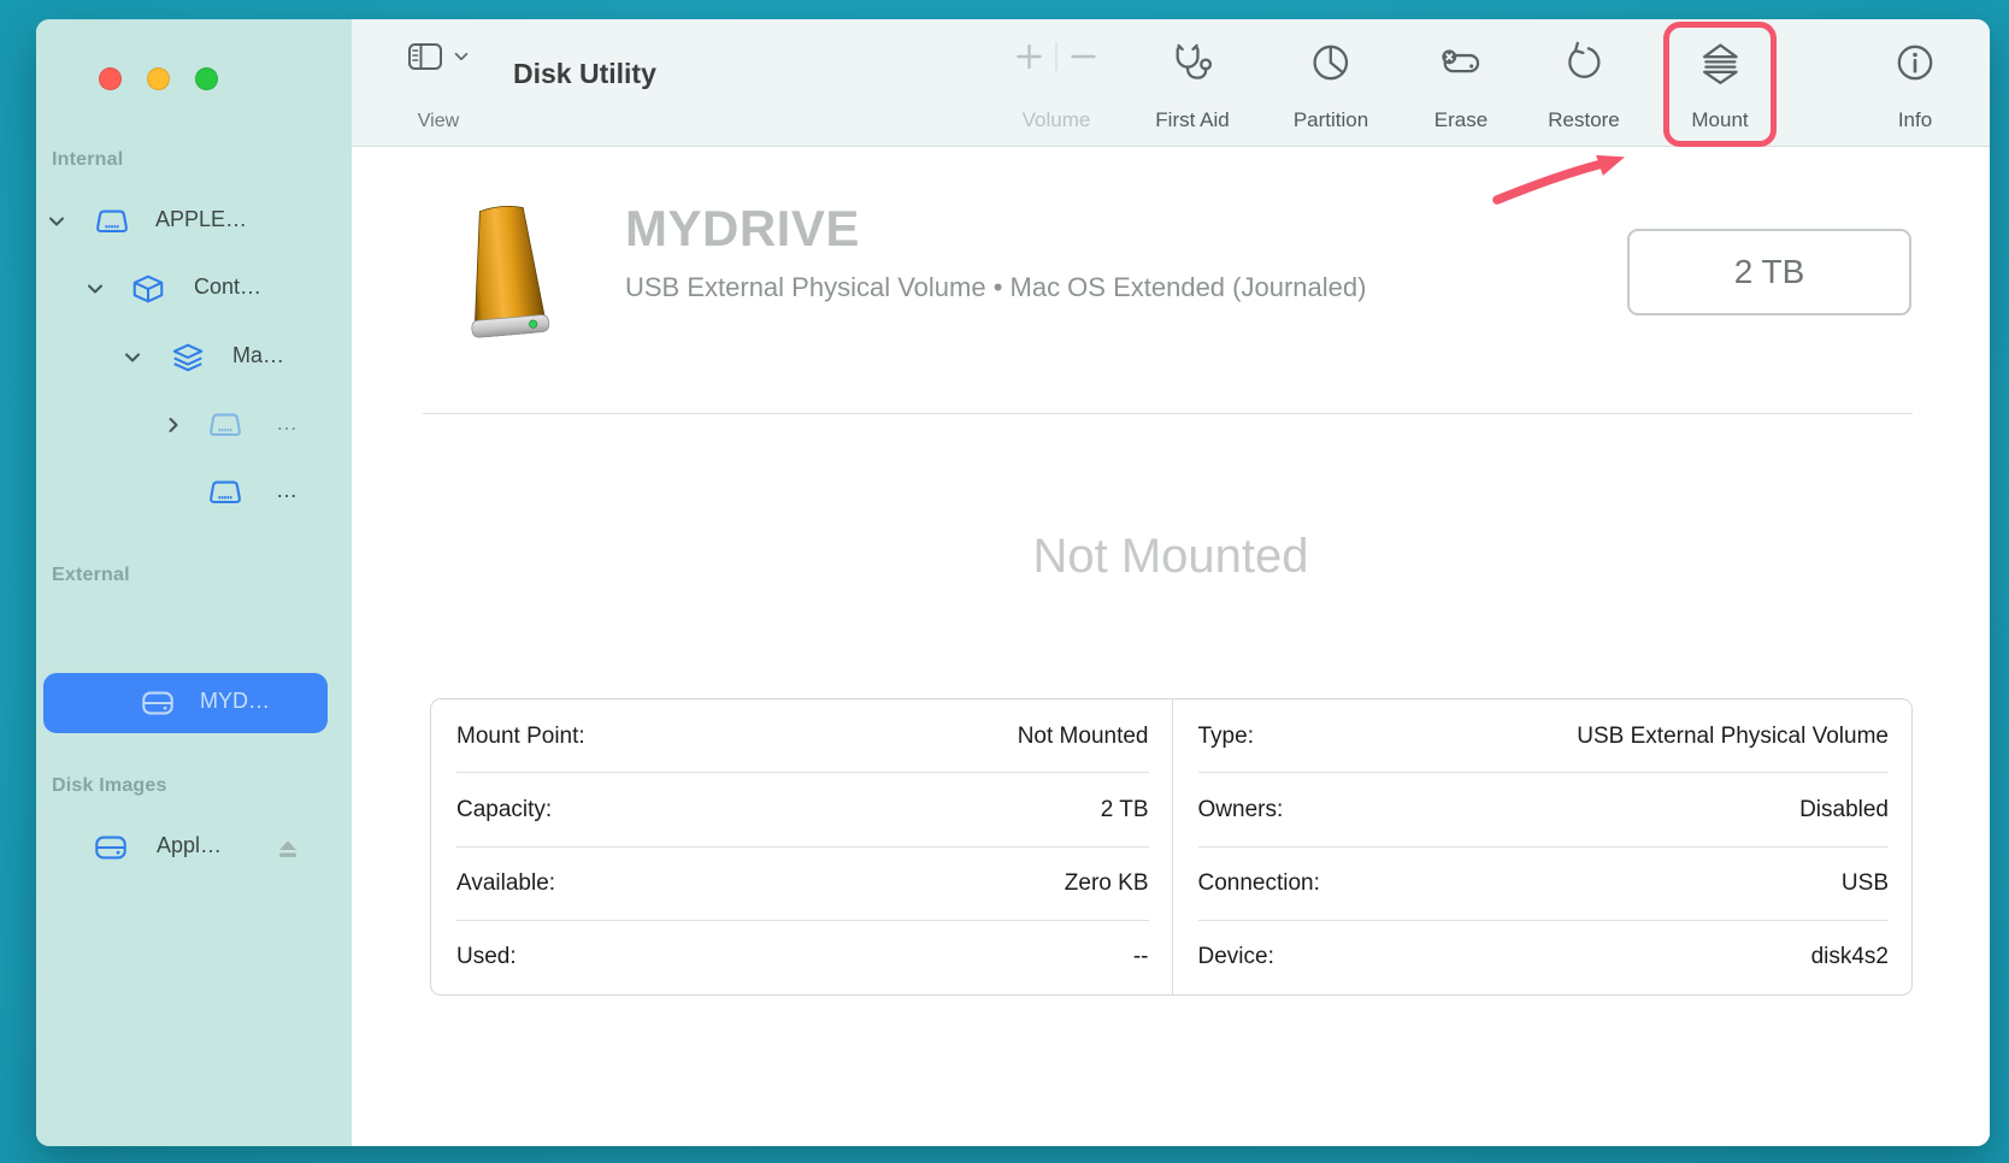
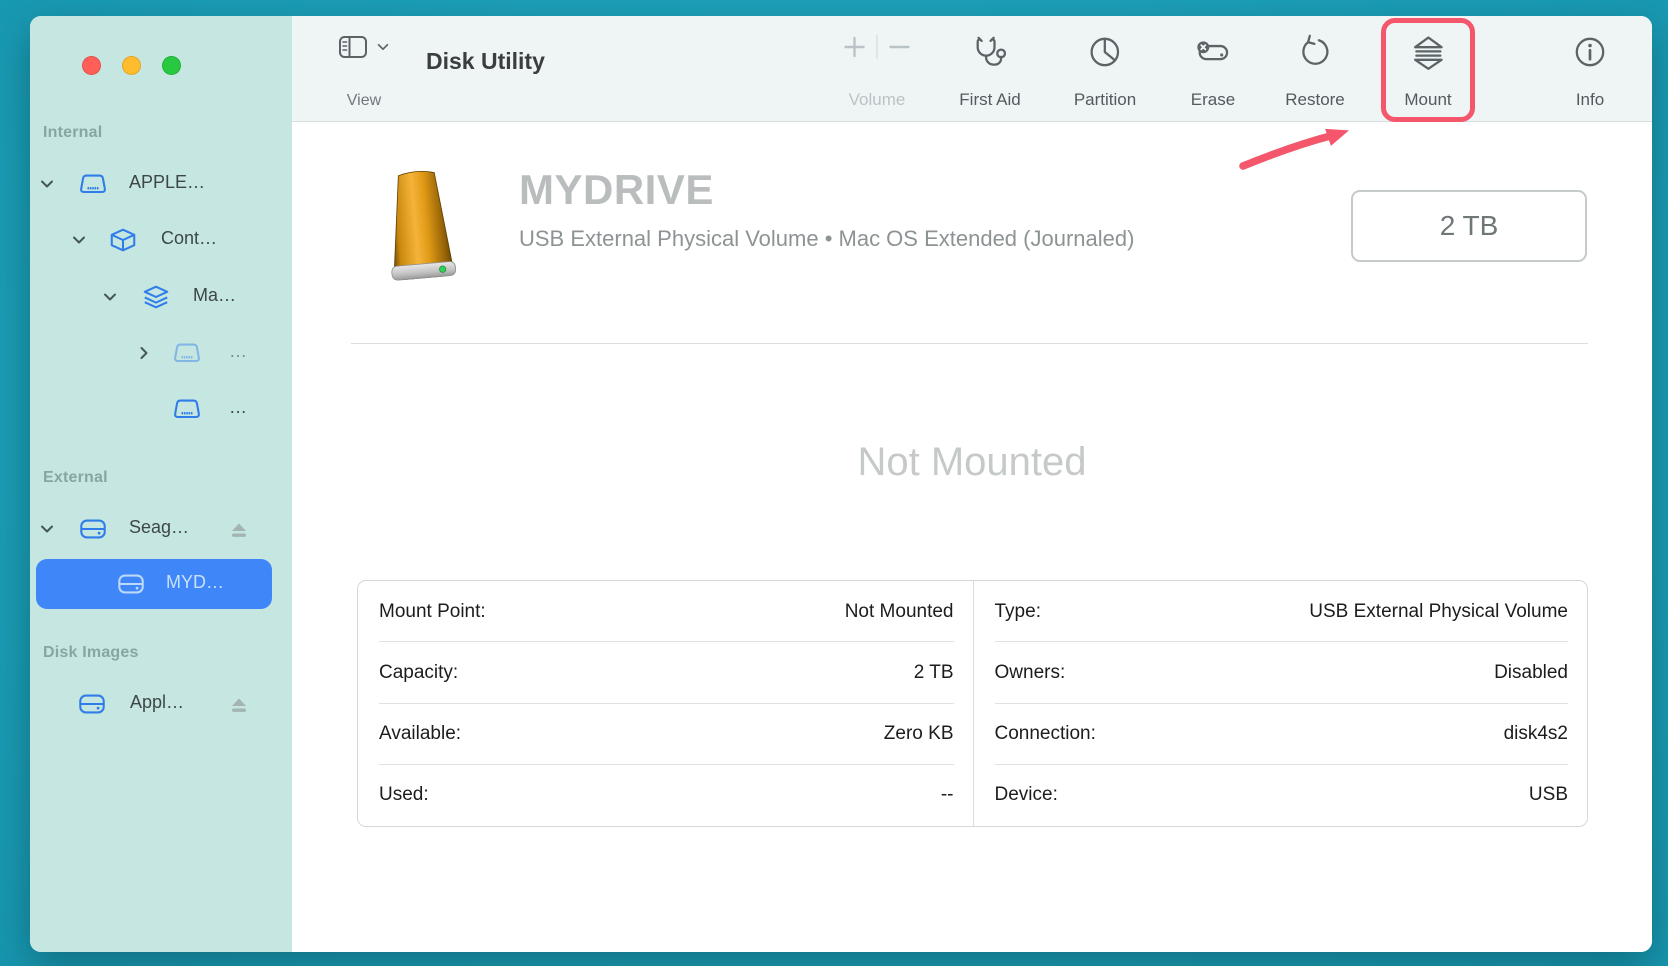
  Internal
  APPLE…
  Cont…
  Ma…
  …
  …
  External
+ Seag…
  MYD…
  Disk Images
  Appl…
  View
  Disk Utility
  Volume
  First Aid
  Partition
  Erase
  Restore
  Mount
  Info
  MYDRIVE
  USB External Physical Volume • Mac OS Extended (Journaled)
  2 TB
  Not Mounted
  Mount Point:
  Not Mounted
  Capacity:
  2 TB
  Available:
  Zero KB
  Used:
  --
  Type:
  USB External Physical Volume
  Owners:
  Disabled
  Connection:
- USB
+ disk4s2
  Device:
- disk4s2
+ USB
